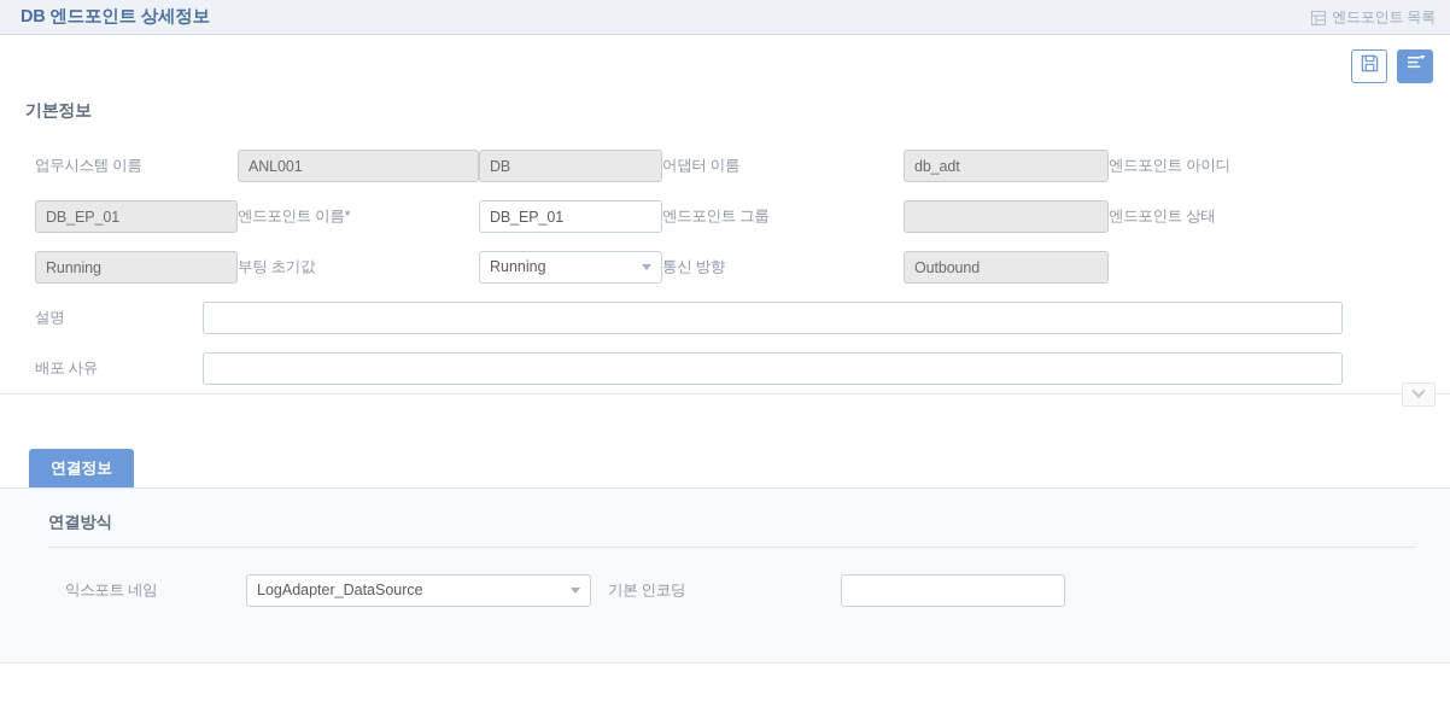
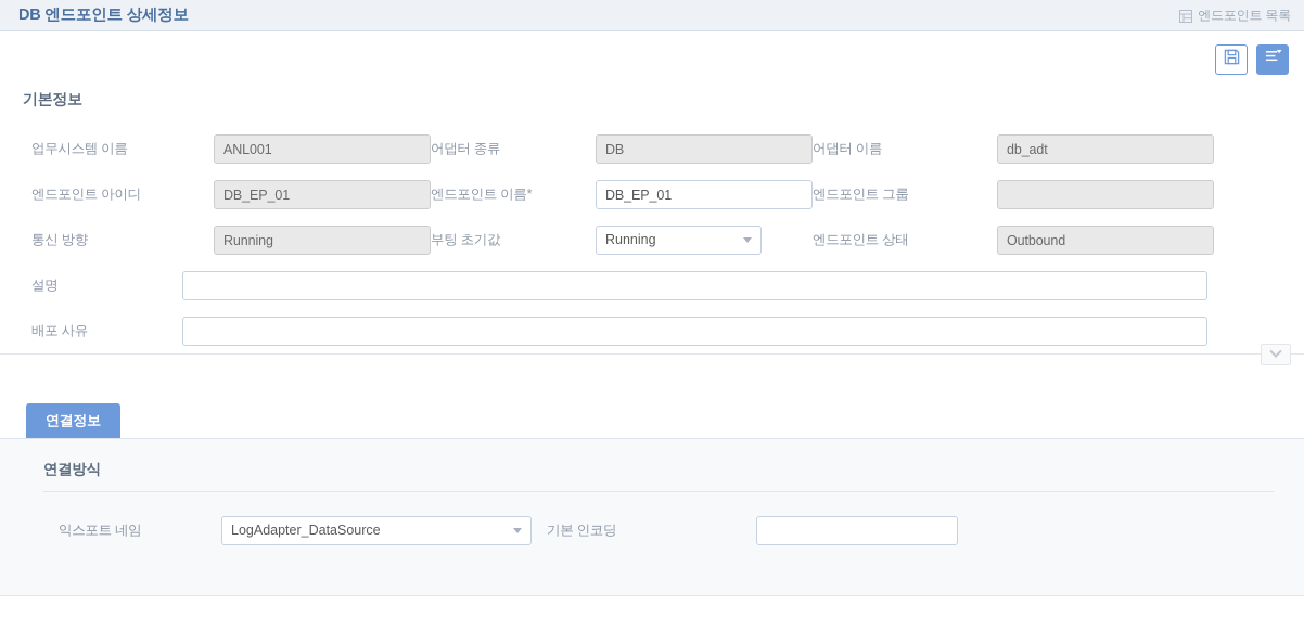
  DB 엔드포인트 상세정보
  엔드포인트 목록
  기본정보
  업무시스템 이름
  ANL001
+ 어댑터 종류
  DB
  어댑터 이름
  db_adt
  엔드포인트 아이디
  DB_EP_01
  엔드포인트 이름*
  DB_EP_01
  엔드포인트 그룹
- 엔드포인트 상태
+ 통신 방향
  Running
  부팅 초기값
  Running
- 통신 방향
+ 엔드포인트 상태
  Outbound
  설명
  배포 사유
  연결정보
  연결방식
  익스포트 네임
  LogAdapter_DataSource
  기본 인코딩
